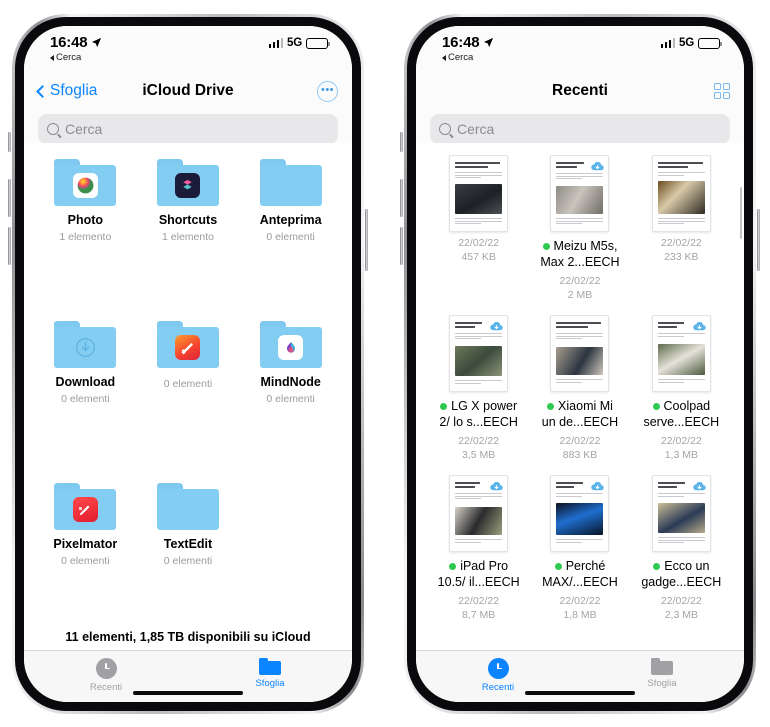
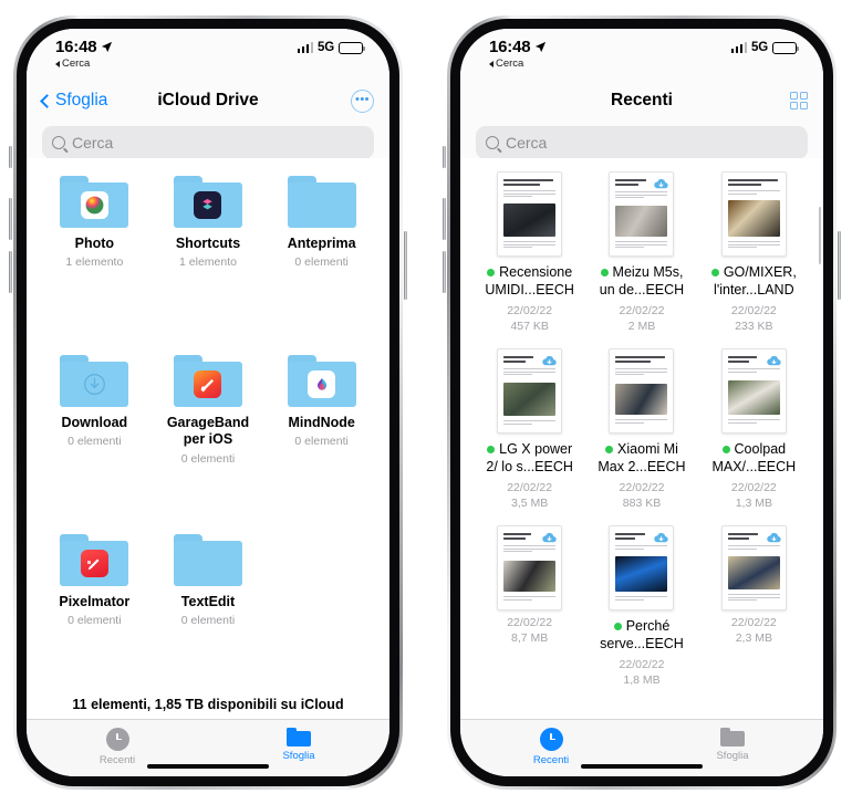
  16:48
  Cerca
  5G
  Sfoglia
  iCloud Drive
  •••
  Cerca
  Photo
  1 elemento
  Shortcuts
  1 elemento
  Anteprima
  0 elementi
  Download
  0 elementi
+ GarageBand per iOS
  0 elementi
  MindNode
  0 elementi
  Pixelmator
  0 elementi
  TextEdit
  0 elementi
  11 elementi, 1,85 TB disponibili su iCloud
  Recenti
  Sfoglia
  16:48
  Cerca
  5G
  Recenti
  Cerca
+ Recensione
+ UMIDI...EECH
  22/02/22
  457 KB
  Meizu M5s,
- Max 2...EECH
+ un de...EECH
  22/02/22
  2 MB
+ GO/MIXER,
+ l'inter...LAND
  22/02/22
  233 KB
  LG X power
  2/ lo s...EECH
  22/02/22
  3,5 MB
  Xiaomi Mi
- un de...EECH
+ Max 2...EECH
  22/02/22
  883 KB
  Coolpad
- serve...EECH
+ MAX/...EECH
  22/02/22
  1,3 MB
- iPad Pro
- 10.5/ il...EECH
  22/02/22
  8,7 MB
  Perché
- MAX/...EECH
+ serve...EECH
  22/02/22
  1,8 MB
- Ecco un
- gadge...EECH
  22/02/22
  2,3 MB
  Recenti
  Sfoglia
